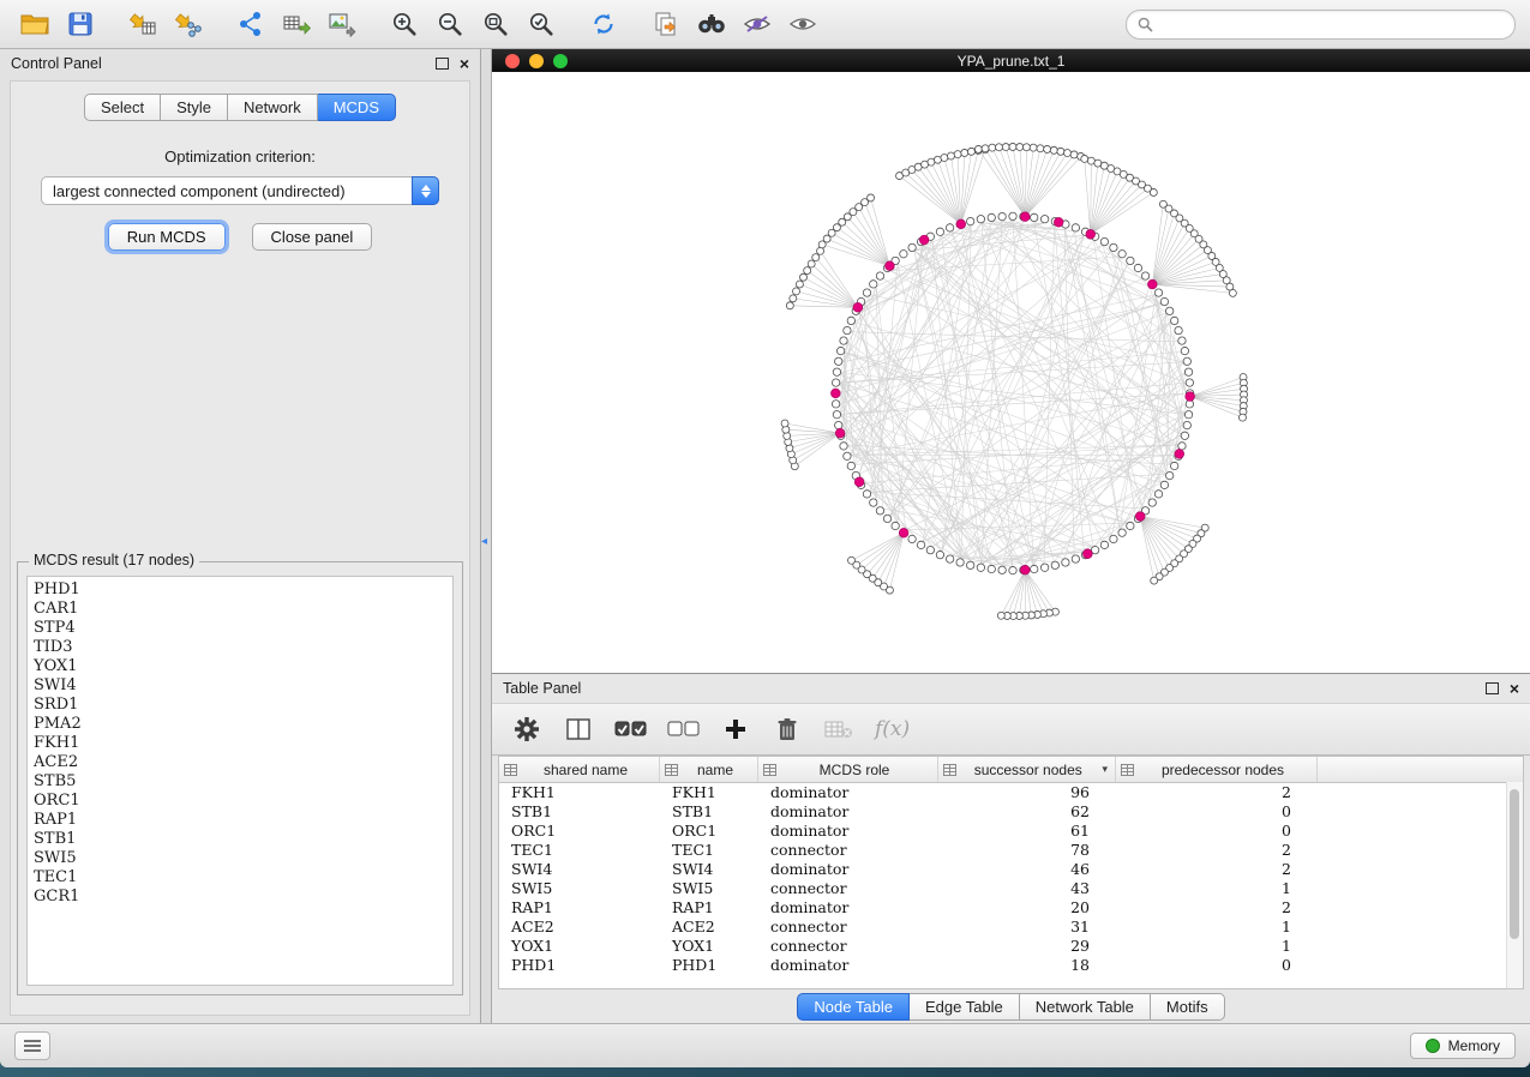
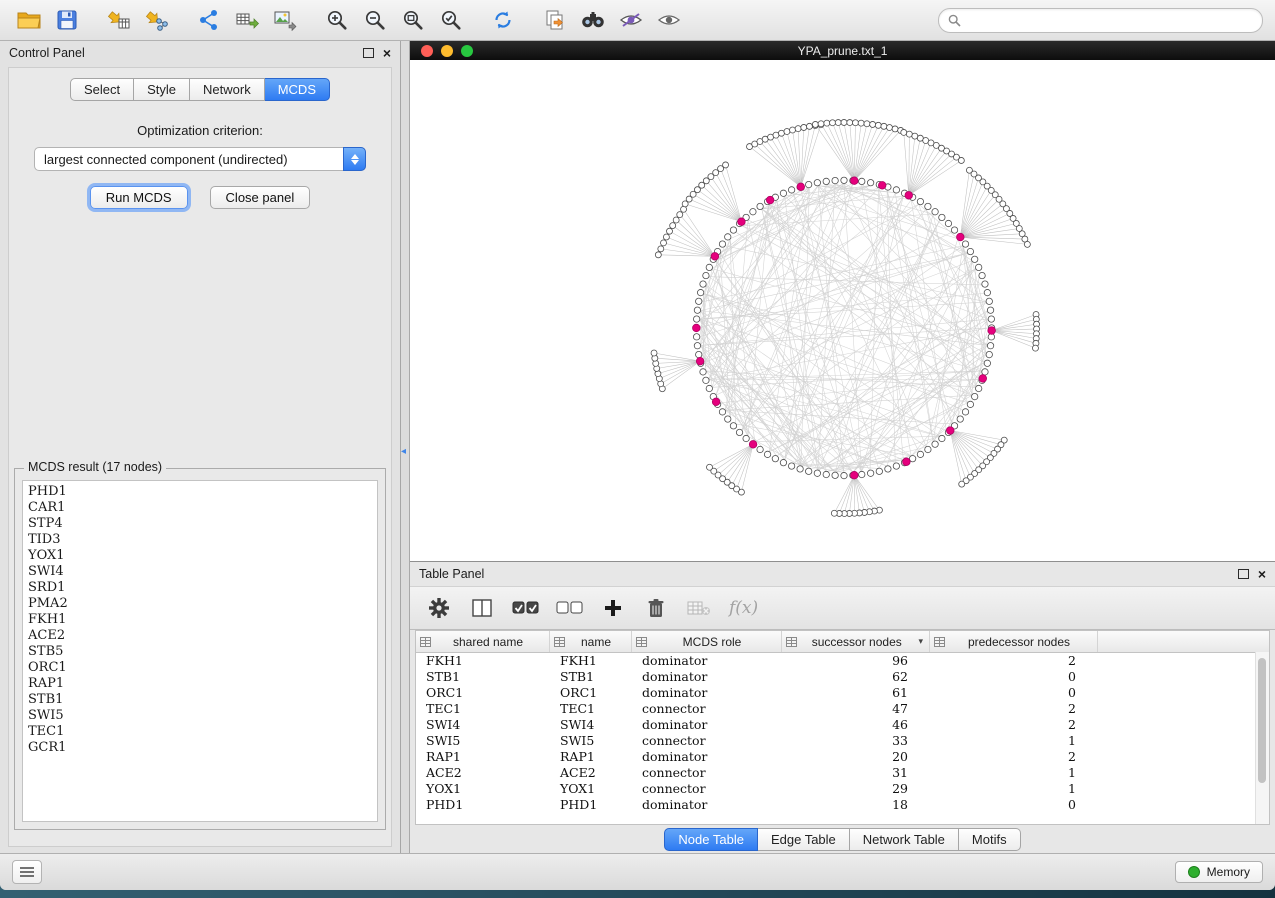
  Control Panel
  ×
  Select
  Style
  Network
  MCDS
  Optimization criterion:
  largest connected component (undirected)
  Run MCDS
  Close panel
  MCDS result (17 nodes)
  PHD1
  CAR1
  STP4
  TID3
  YOX1
  SWI4
  SRD1
  PMA2
  FKH1
  ACE2
  STB5
  ORC1
  RAP1
  STB1
  SWI5
  TEC1
  GCR1
  ◂
  YPA_prune.txt_1
  Table Panel
  ×
  f(x)
  shared name
  name
  MCDS role
  successor nodes
  ▾
  predecessor nodes
  FKH1
  FKH1
  dominator
  96
  2
  STB1
  STB1
  dominator
  62
  0
  ORC1
  ORC1
  dominator
  61
  0
  TEC1
  TEC1
  connector
- 78
+ 47
  2
  SWI4
  SWI4
  dominator
  46
  2
  SWI5
  SWI5
  connector
- 43
+ 33
  1
  RAP1
  RAP1
  dominator
  20
  2
  ACE2
  ACE2
  connector
  31
  1
  YOX1
  YOX1
  connector
  29
  1
  PHD1
  PHD1
  dominator
  18
  0
  Node Table
  Edge Table
  Network Table
  Motifs
  Memory
